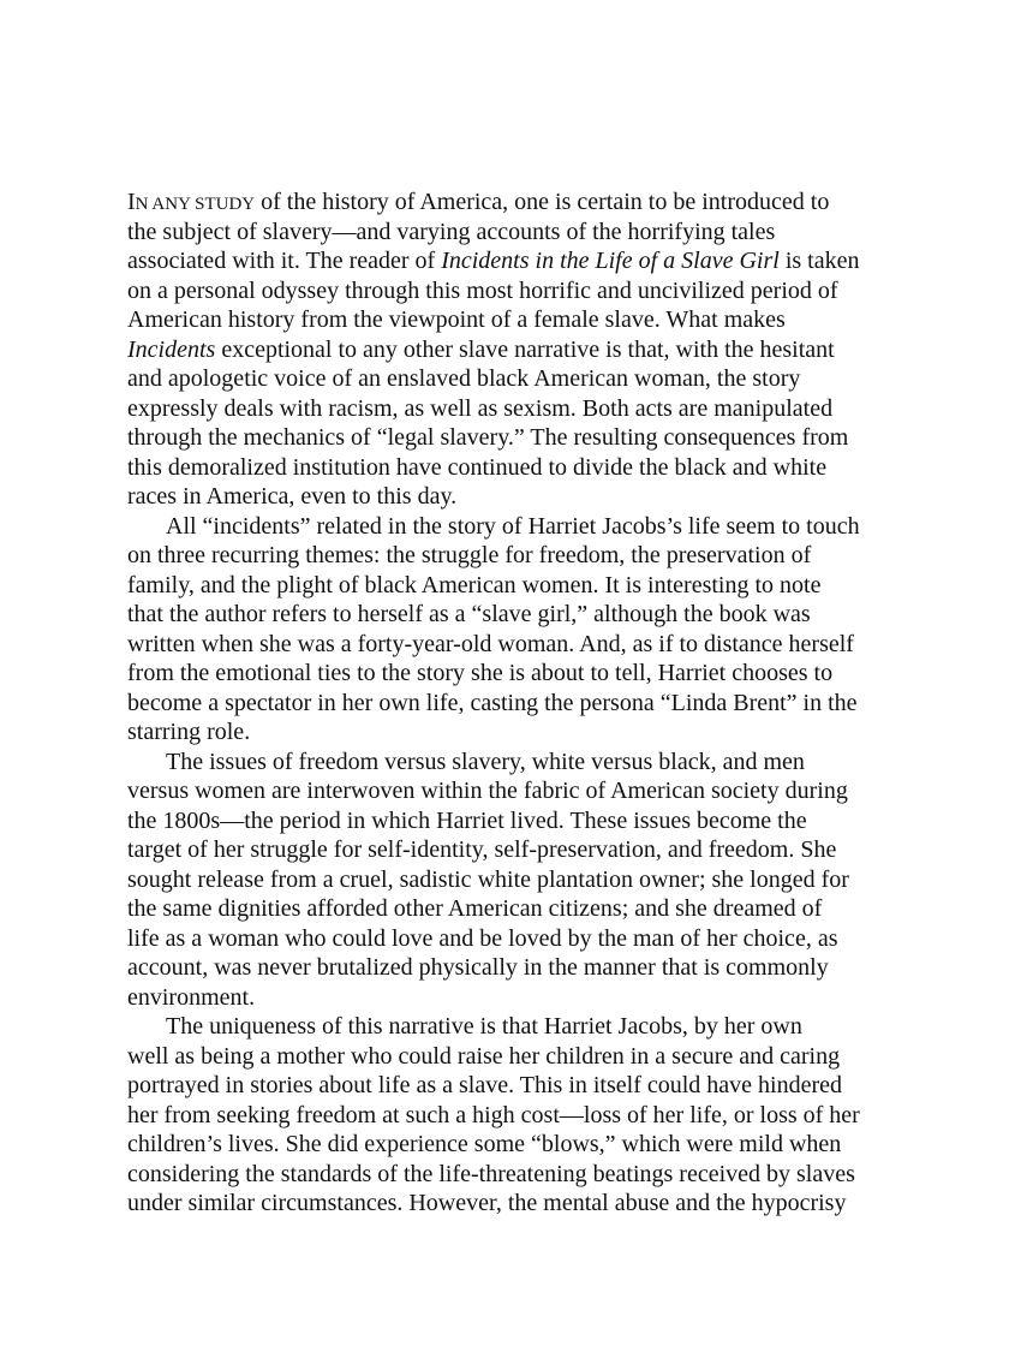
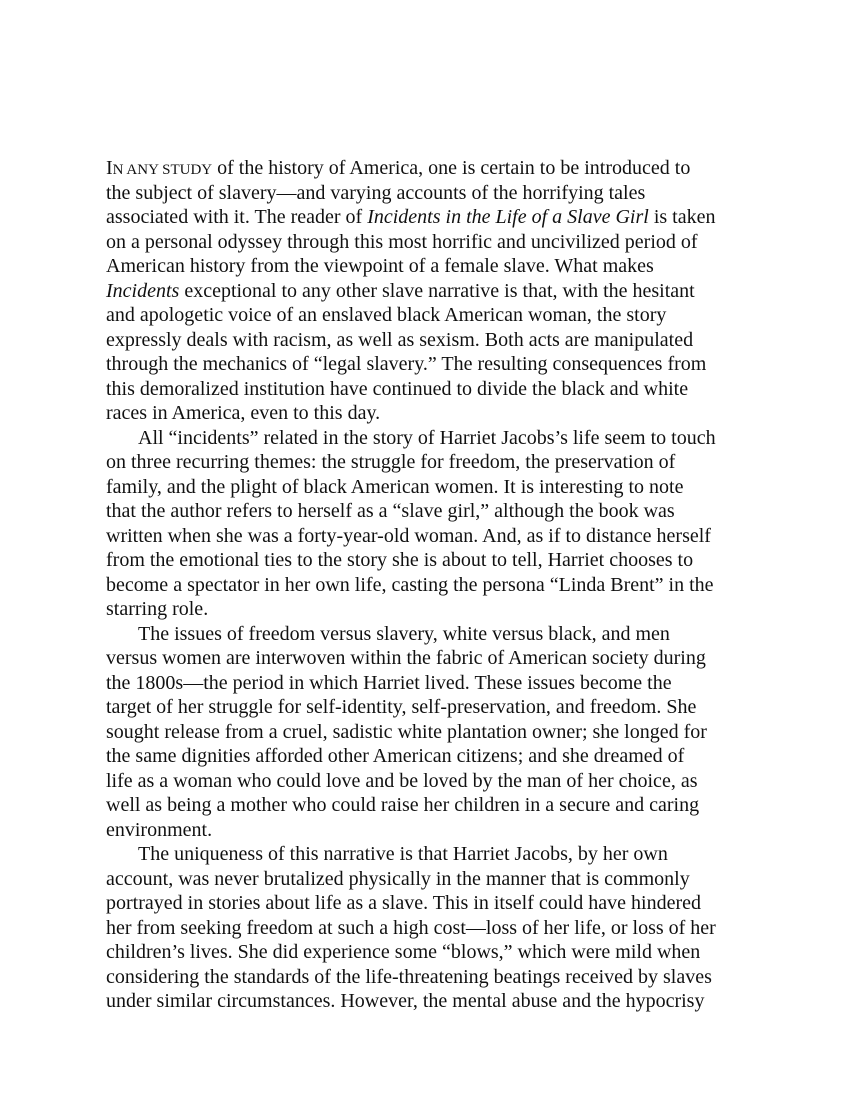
  IN ANY STUDY of the history of America, one is certain to be introduced to
  the subject of slavery—and varying accounts of the horrifying tales
  associated with it. The reader of Incidents in the Life of a Slave Girl is taken
  on a personal odyssey through this most horrific and uncivilized period of
  American history from the viewpoint of a female slave. What makes
  Incidents exceptional to any other slave narrative is that, with the hesitant
  and apologetic voice of an enslaved black American woman, the story
  expressly deals with racism, as well as sexism. Both acts are manipulated
  through the mechanics of “legal slavery.” The resulting consequences from
  this demoralized institution have continued to divide the black and white
  races in America, even to this day.
  All “incidents” related in the story of Harriet Jacobs’s life seem to touch
  on three recurring themes: the struggle for freedom, the preservation of
  family, and the plight of black American women. It is interesting to note
  that the author refers to herself as a “slave girl,” although the book was
  written when she was a forty-year-old woman. And, as if to distance herself
  from the emotional ties to the story she is about to tell, Harriet chooses to
  become a spectator in her own life, casting the persona “Linda Brent” in the
  starring role.
  The issues of freedom versus slavery, white versus black, and men
  versus women are interwoven within the fabric of American society during
  the 1800s—the period in which Harriet lived. These issues become the
  target of her struggle for self-identity, self-preservation, and freedom. She
  sought release from a cruel, sadistic white plantation owner; she longed for
  the same dignities afforded other American citizens; and she dreamed of
  life as a woman who could love and be loved by the man of her choice, as
- account, was never brutalized physically in the manner that is commonly
+ well as being a mother who could raise her children in a secure and caring
  environment.
  The uniqueness of this narrative is that Harriet Jacobs, by her own
- well as being a mother who could raise her children in a secure and caring
+ account, was never brutalized physically in the manner that is commonly
  portrayed in stories about life as a slave. This in itself could have hindered
  her from seeking freedom at such a high cost—loss of her life, or loss of her
  children’s lives. She did experience some “blows,” which were mild when
  considering the standards of the life-threatening beatings received by slaves
  under similar circumstances. However, the mental abuse and the hypocrisy
